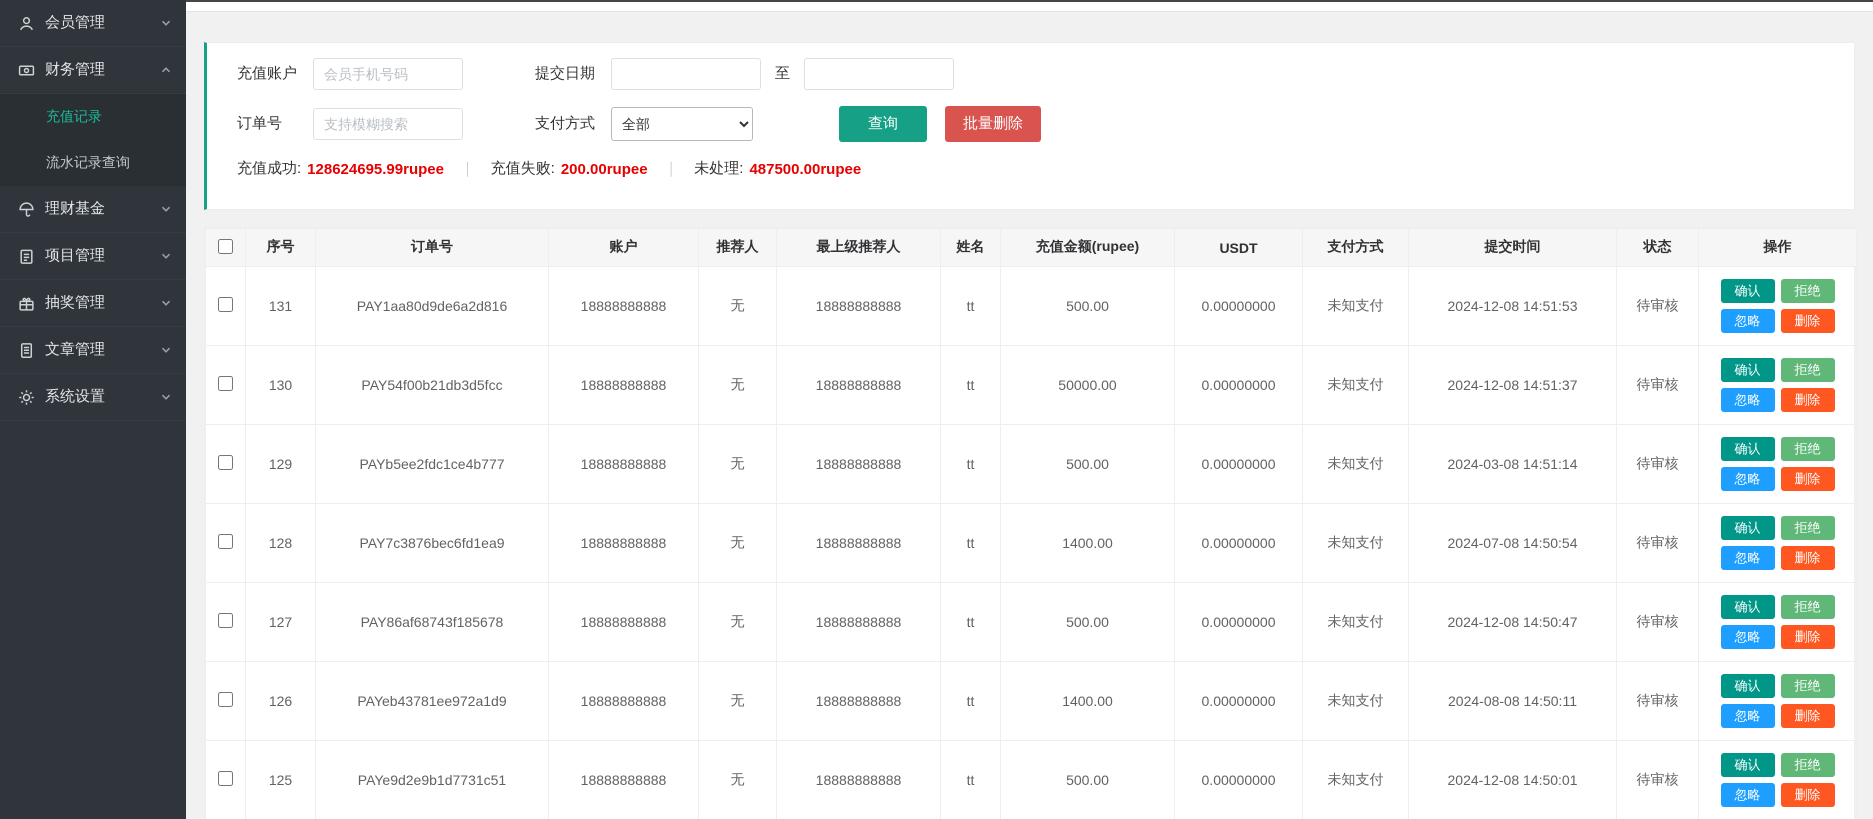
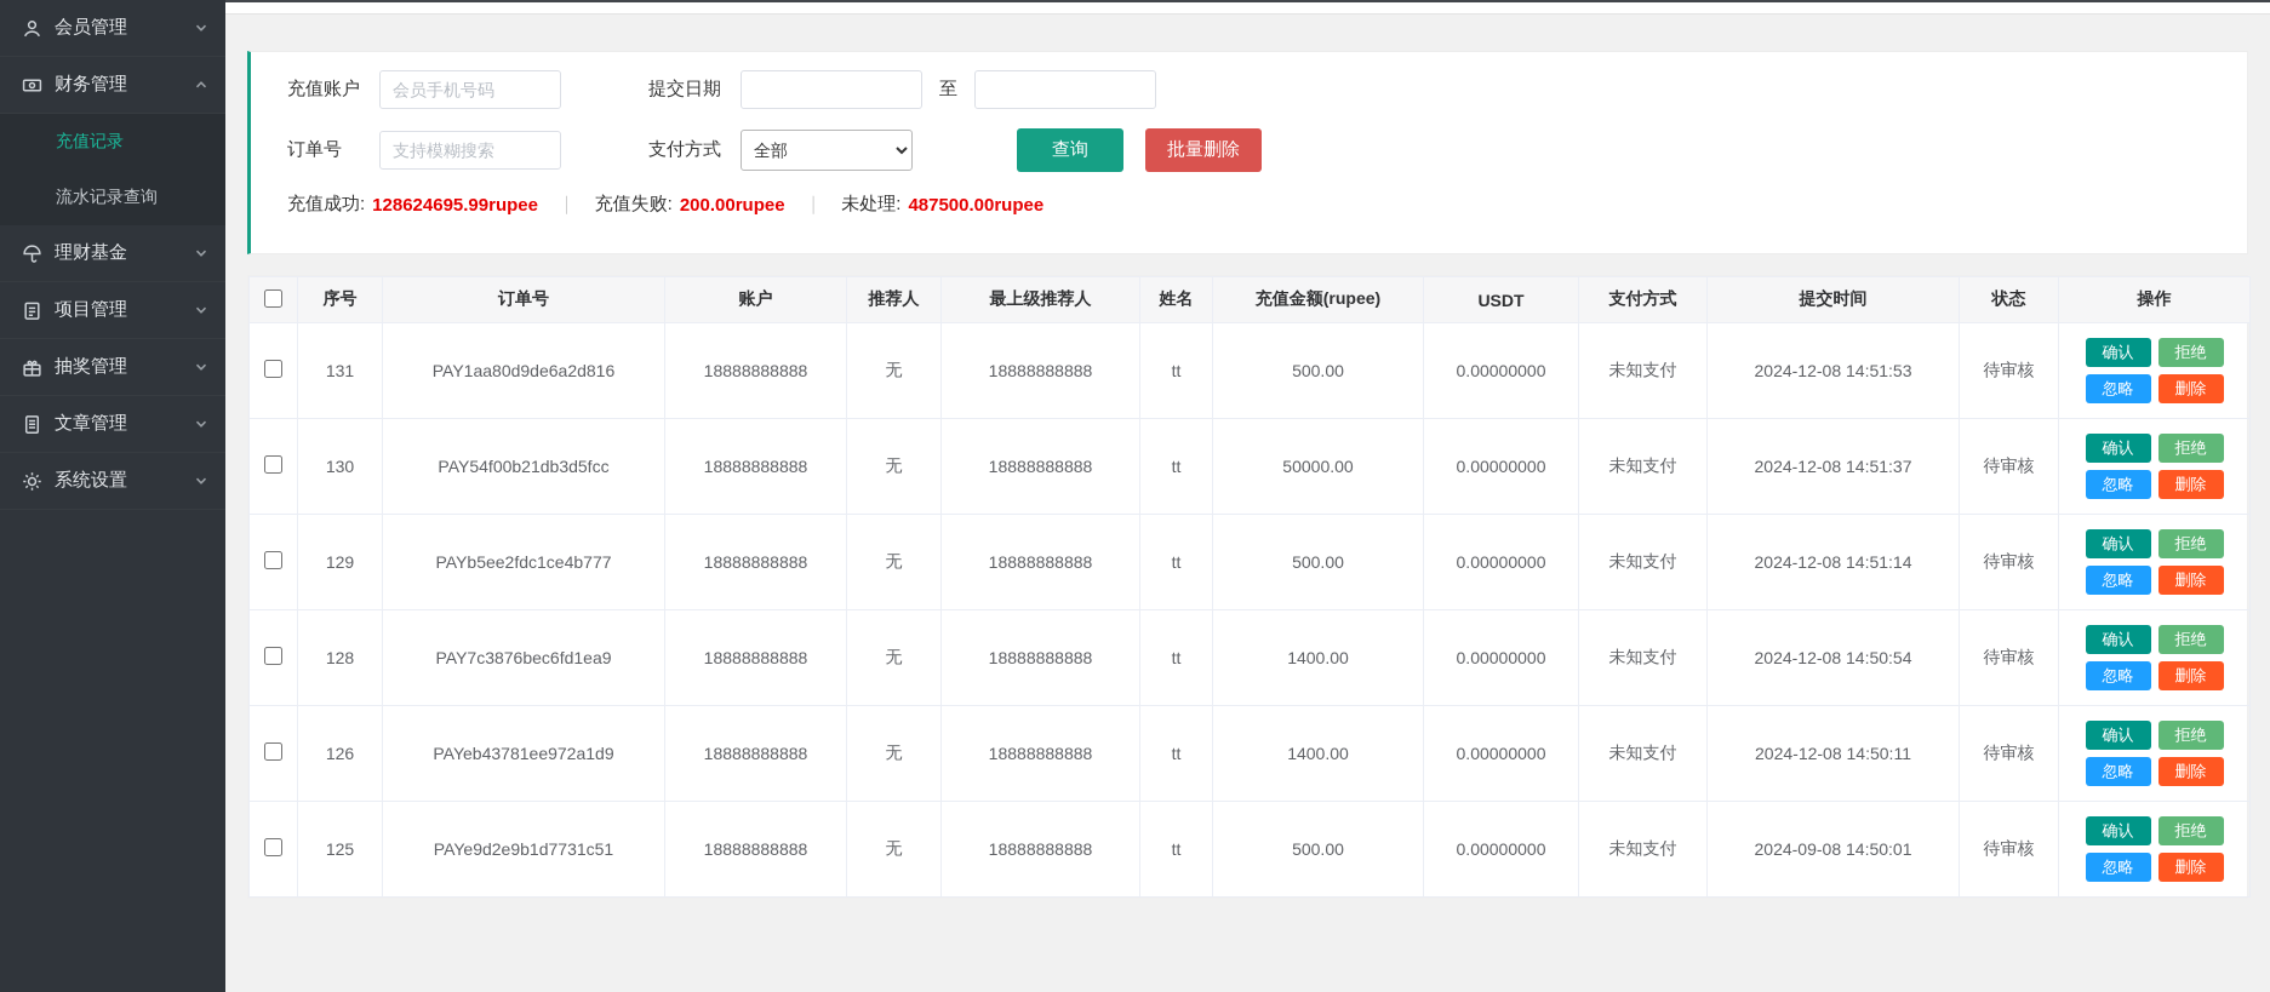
  会员管理
  财务管理
  充值记录
  流水记录查询
  理财基金
  项目管理
  抽奖管理
  文章管理
  系统设置
  充值账户
  会员手机号码
  提交日期
  至
  订单号
  支持模糊搜索
  支付方式
  全部
  查询
  批量删除
  充值成功:
  128624695.99rupee
  ｜
  充值失败:
  200.00rupee
  ｜
  未处理:
  487500.00rupee
  	序号	订单号	账户	推荐人	最上级推荐人	姓名	充值金额(rupee)	USDT	支付方式	提交时间	状态	操作
  	131	PAY1aa80d9de6a2d816	18888888888	无	18888888888	tt	500.00	0.00000000	未知支付	2024-12-08 14:51:53	待审核	确认 拒绝 忽略 删除
  	130	PAY54f00b21db3d5fcc	18888888888	无	18888888888	tt	50000.00	0.00000000	未知支付	2024-12-08 14:51:37	待审核	确认 拒绝 忽略 删除
- 	129	PAYb5ee2fdc1ce4b777	18888888888	无	18888888888	tt	500.00	0.00000000	未知支付	2024-03-08 14:51:14	待审核	确认 拒绝 忽略 删除
+ 	129	PAYb5ee2fdc1ce4b777	18888888888	无	18888888888	tt	500.00	0.00000000	未知支付	2024-12-08 14:51:14	待审核	确认 拒绝 忽略 删除
- 	128	PAY7c3876bec6fd1ea9	18888888888	无	18888888888	tt	1400.00	0.00000000	未知支付	2024-07-08 14:50:54	待审核	确认 拒绝 忽略 删除
+ 	128	PAY7c3876bec6fd1ea9	18888888888	无	18888888888	tt	1400.00	0.00000000	未知支付	2024-12-08 14:50:54	待审核	确认 拒绝 忽略 删除
- 	127	PAY86af68743f185678	18888888888	无	18888888888	tt	500.00	0.00000000	未知支付	2024-12-08 14:50:47	待审核	确认 拒绝 忽略 删除
- 	126	PAYeb43781ee972a1d9	18888888888	无	18888888888	tt	1400.00	0.00000000	未知支付	2024-08-08 14:50:11	待审核	确认 拒绝 忽略 删除
+ 	126	PAYeb43781ee972a1d9	18888888888	无	18888888888	tt	1400.00	0.00000000	未知支付	2024-12-08 14:50:11	待审核	确认 拒绝 忽略 删除
- 	125	PAYe9d2e9b1d7731c51	18888888888	无	18888888888	tt	500.00	0.00000000	未知支付	2024-12-08 14:50:01	待审核	确认 拒绝 忽略 删除
+ 	125	PAYe9d2e9b1d7731c51	18888888888	无	18888888888	tt	500.00	0.00000000	未知支付	2024-09-08 14:50:01	待审核	确认 拒绝 忽略 删除
